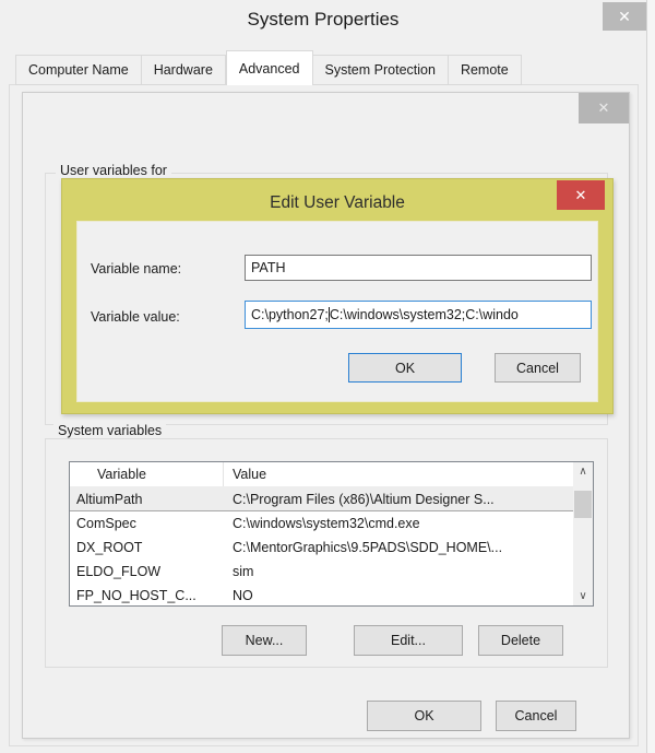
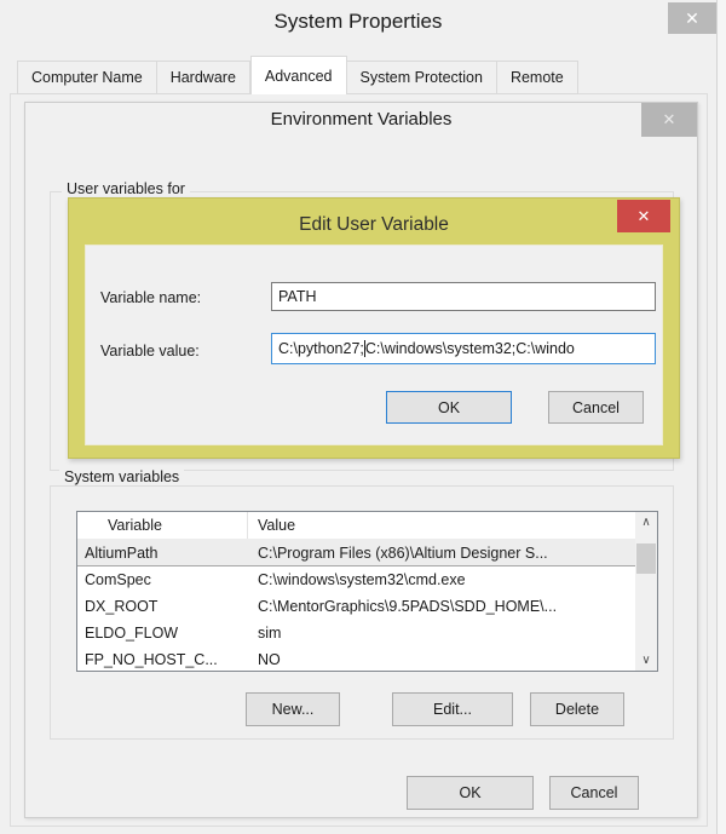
  System Properties
  ✕
  Computer Name
  Hardware
  Advanced
  System Protection
  Remote
+ Environment Variables
  ✕
  User variables for
  Edit User Variable
  ✕
  Variable name:
  PATH
  Variable value:
  C:\python27;
  C:\windows\system32;C:\windo
  OK
  Cancel
  System variables
  Variable
  Value
  AltiumPath
  C:\Program Files (x86)\Altium Designer S...
  ComSpec
  C:\windows\system32\cmd.exe
  DX_ROOT
  C:\MentorGraphics\9.5PADS\SDD_HOME\...
  ELDO_FLOW
  sim
  FP_NO_HOST_C...
  NO
  ∧
  ∨
  New...
  Edit...
  Delete
  OK
  Cancel
